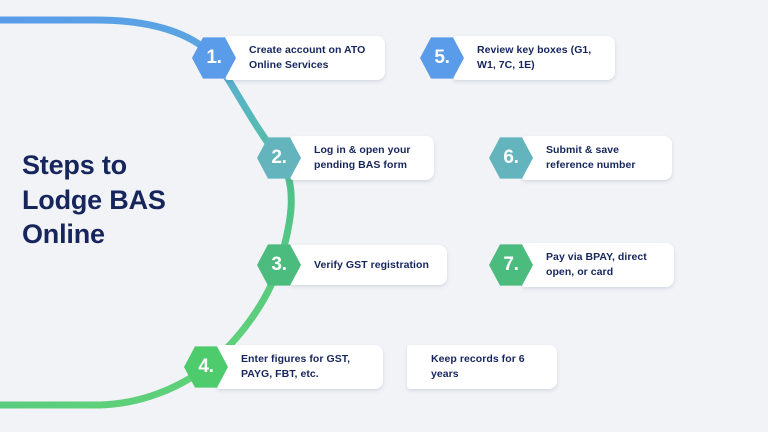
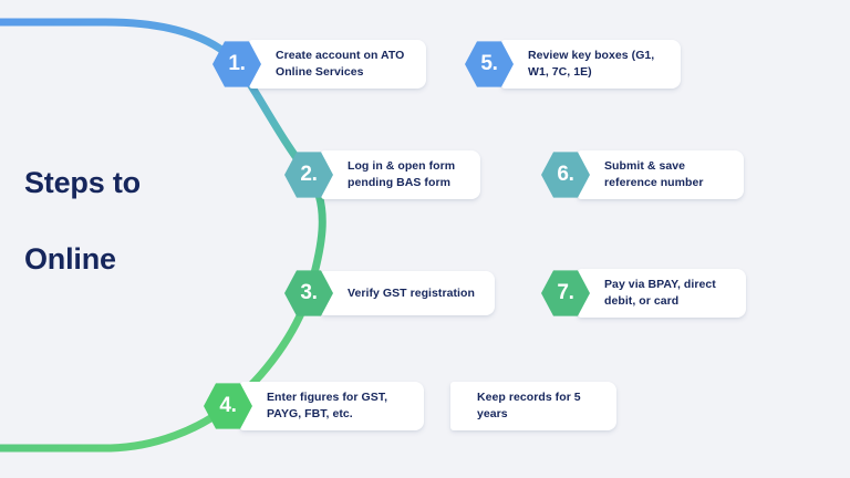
  Steps to
- Lodge BAS
  Online
  1.
  Create account on ATO Online Services
  2.
- Log in & open your pending BAS form
+ Log in & open form pending BAS form
  3.
  Verify GST registration
  4.
  Enter figures for GST, PAYG, FBT, etc.
  5.
  Review key boxes (G1, W1, 7C, 1E)
  6.
  Submit & save reference number
  7.
- Pay via BPAY, direct open, or card
+ Pay via BPAY, direct debit, or card
- Keep records for 6 years
+ Keep records for 5 years
